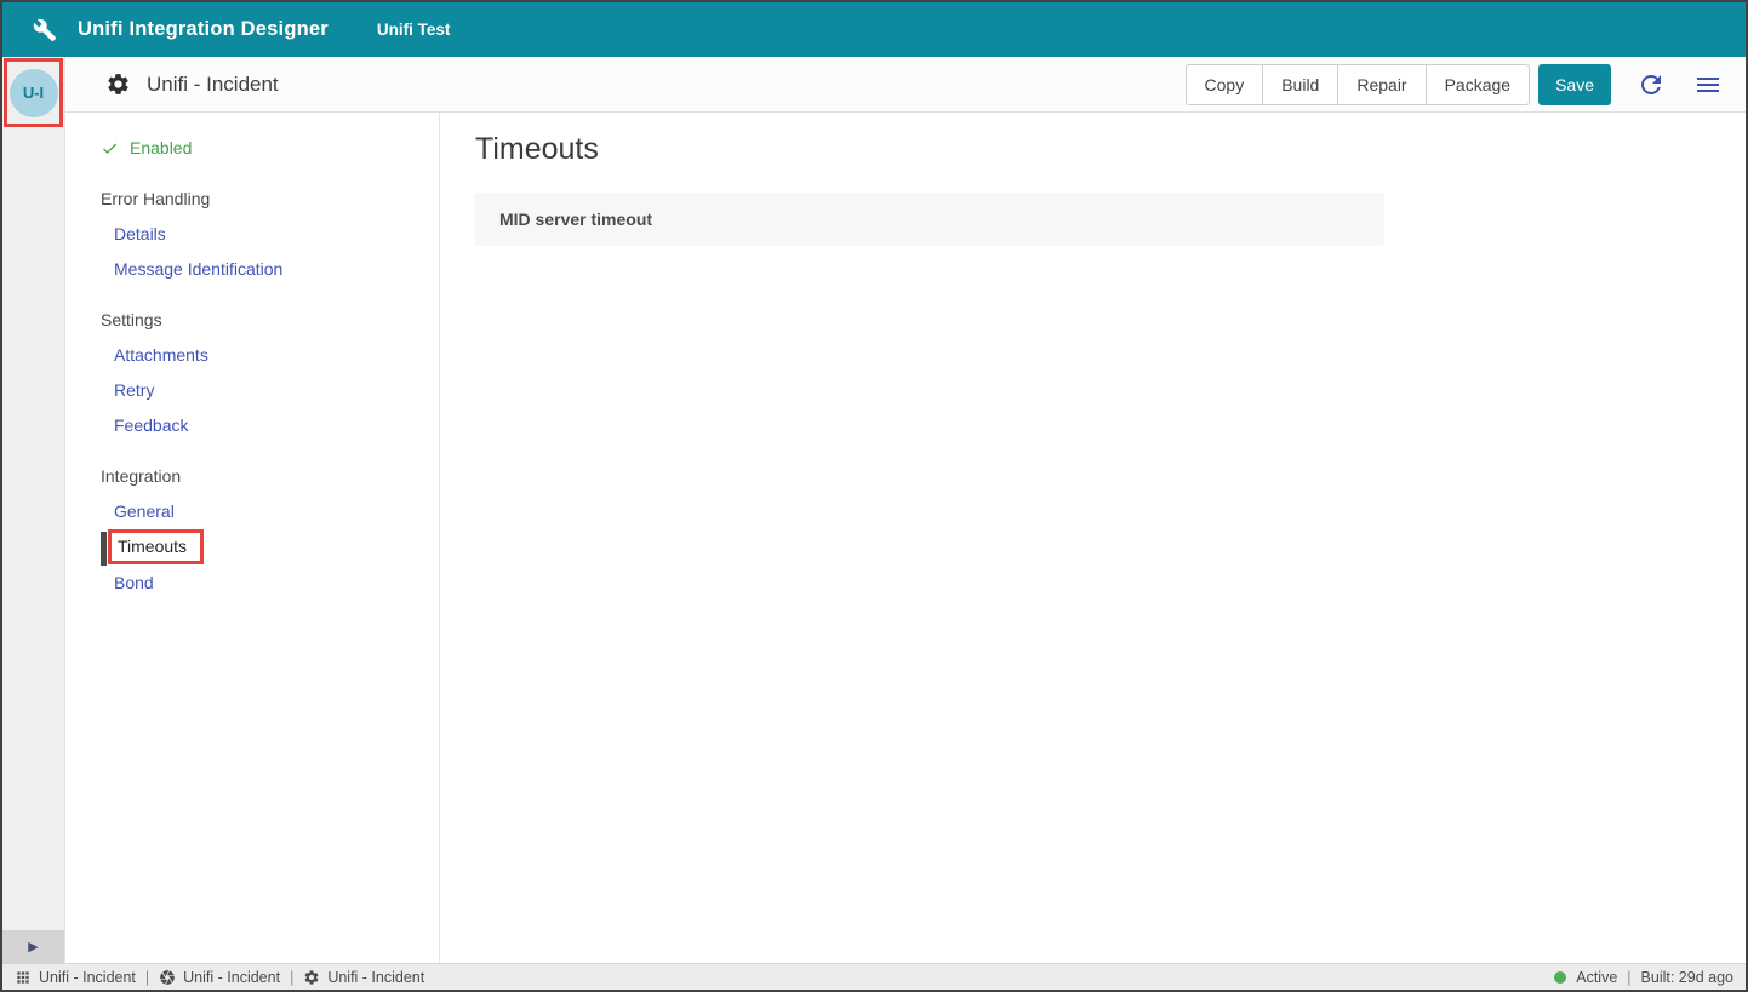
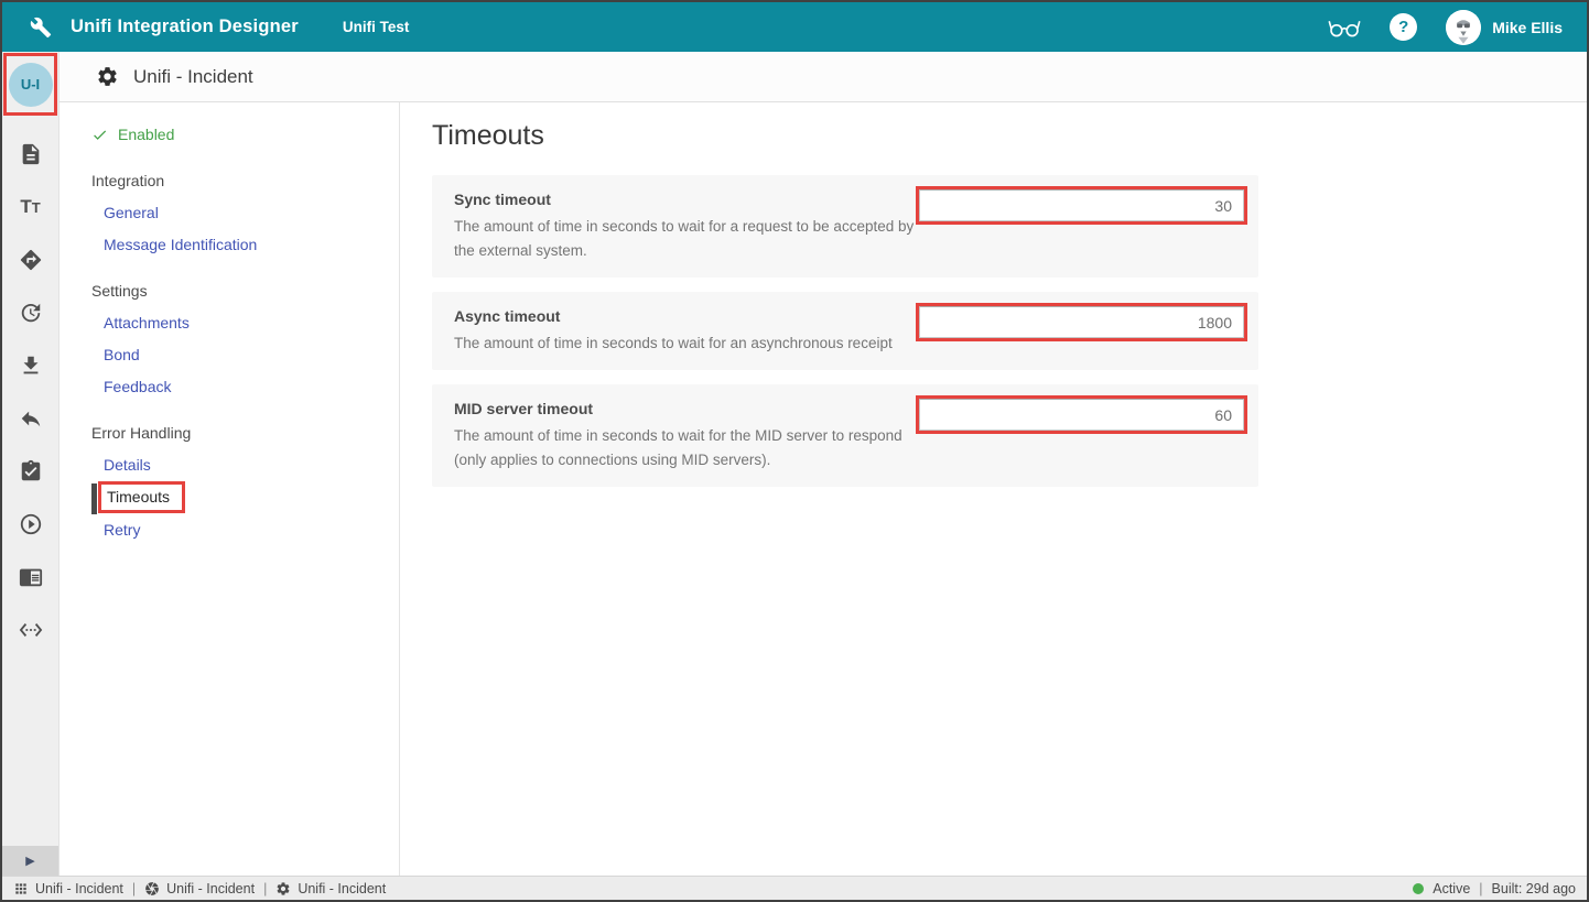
  Unifi Integration Designer
  Unifi Test
+ ?
+ Mike Ellis
  Unifi - Incident
- Copy
- Build
- Repair
- Package
- Save
  U-I
+ TT
  ▶
  Enabled
- Error Handling
+ Integration
- Details
+ General
  Message Identification
  Settings
  Attachments
- Retry
+ Bond
  Feedback
- Integration
+ Error Handling
- General
+ Details
  Timeouts
- Bond
+ Retry
  Timeouts
+ Sync timeout
+ The amount of time in seconds to wait for a request to be accepted by the external system.
+ 30
+ Async timeout
+ The amount of time in seconds to wait for an asynchronous receipt
+ 1800
  MID server timeout
+ The amount of time in seconds to wait for the MID server to respond (only applies to connections using MID servers).
+ 60
  Unifi - Incident
  |
  Unifi - Incident
  |
  Unifi - Incident
  Active
  |
  Built: 29d ago
